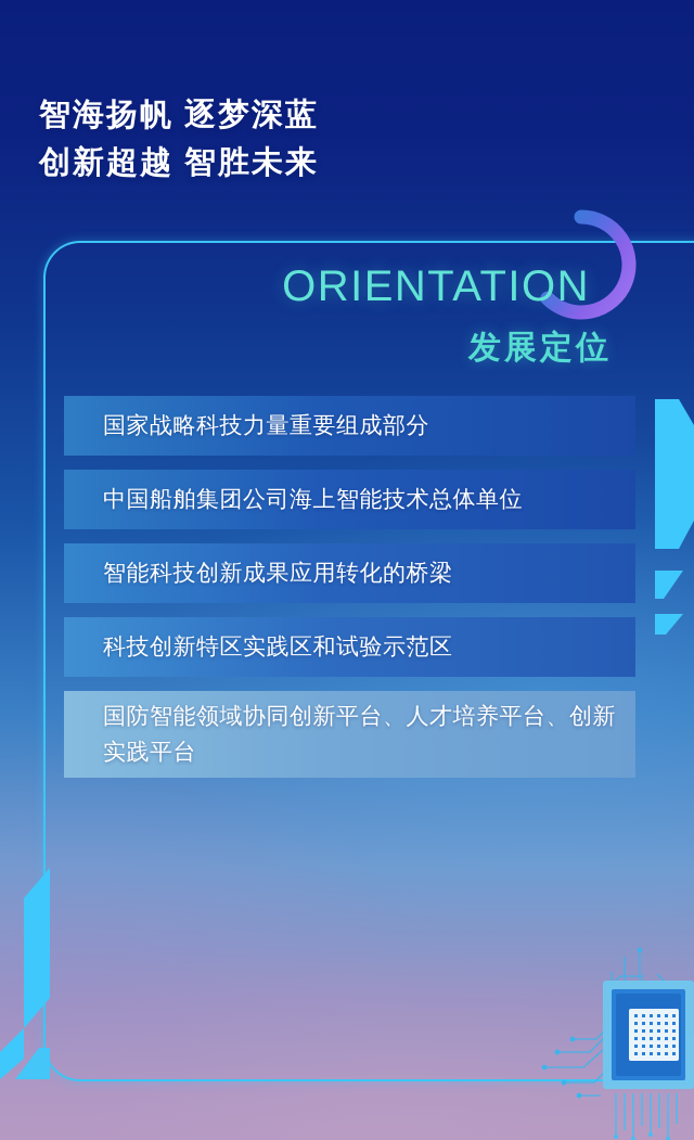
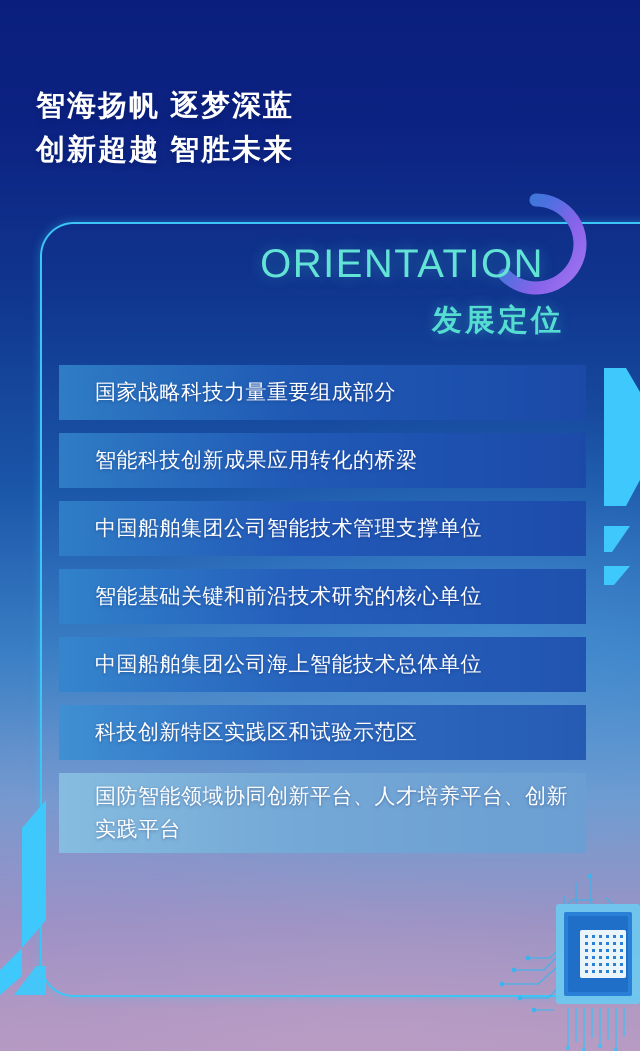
  智海扬帆 逐梦深蓝
  创新超越 智胜未来
  ORIENTATION
  发展定位
  国家战略科技力量重要组成部分
- 中国船舶集团公司海上智能技术总体单位
+ 智能科技创新成果应用转化的桥梁
+ 中国船舶集团公司智能技术管理支撑单位
+ 智能基础关键和前沿技术研究的核心单位
- 智能科技创新成果应用转化的桥梁
+ 中国船舶集团公司海上智能技术总体单位
  科技创新特区实践区和试验示范区
  国防智能领域协同创新平台、人才培养平台、创新实践平台
